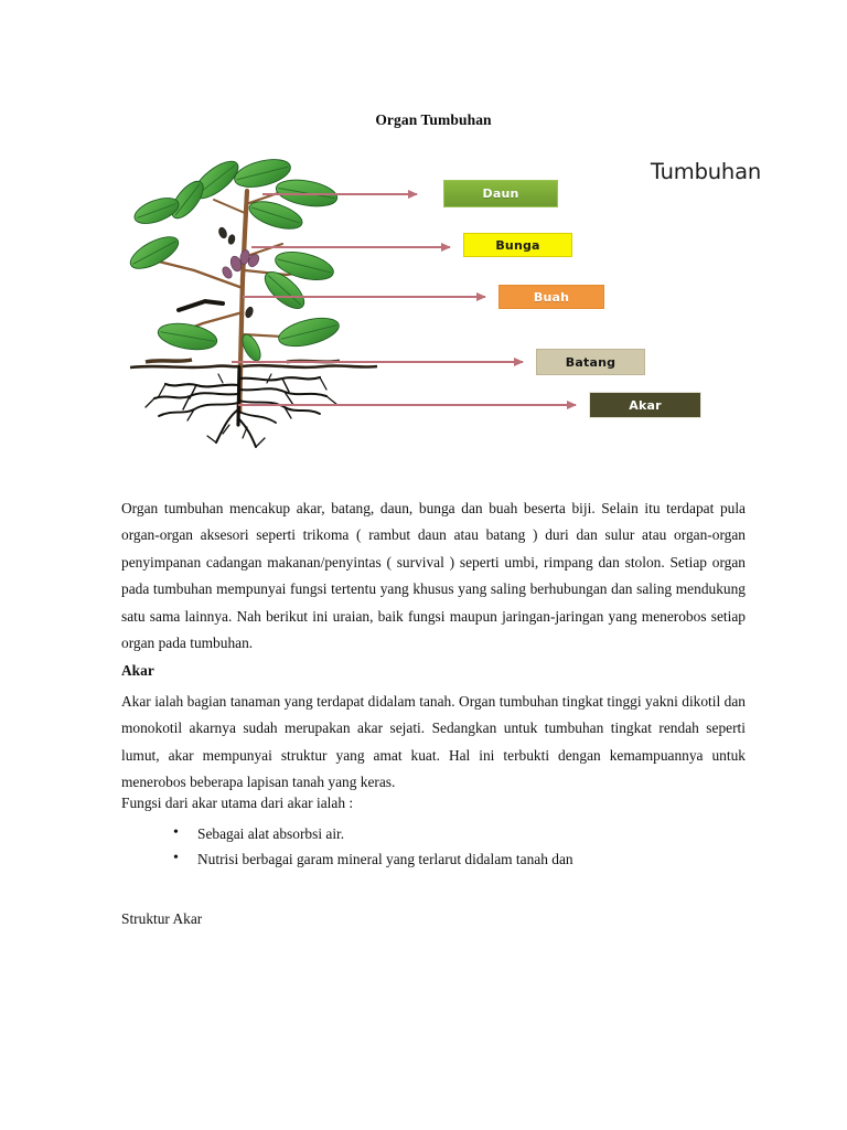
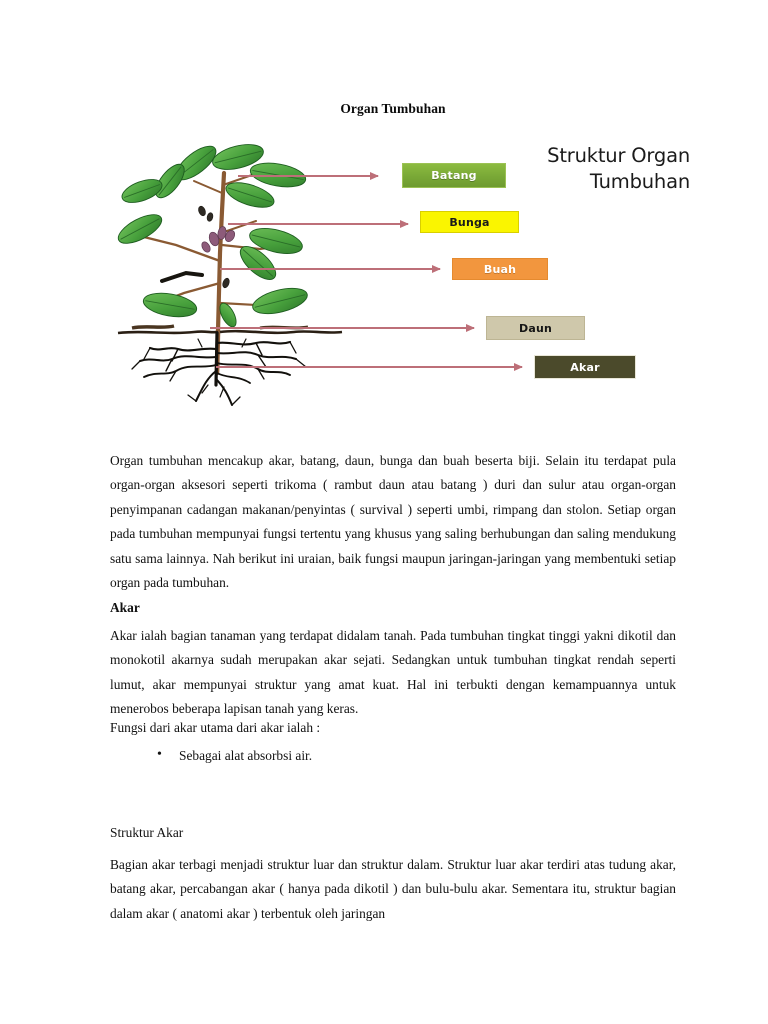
  Organ Tumbuhan
+ Struktur Organ
  Tumbuhan
- Daun
+ Batang
  Bunga
  Buah
- Batang
+ Daun
  Akar
- Organ tumbuhan mencakup akar, batang, daun, bunga dan buah beserta biji. Selain itu terdapat pula organ-organ aksesori seperti trikoma ( rambut daun atau batang ) duri dan sulur atau organ-organ penyimpanan cadangan makanan/penyintas ( survival ) seperti umbi, rimpang dan stolon. Setiap organ pada tumbuhan mempunyai fungsi tertentu yang khusus yang saling berhubungan dan saling mendukung satu sama lainnya. Nah berikut ini uraian, baik fungsi maupun jaringan-jaringan yang menerobos setiap organ pada tumbuhan.
+ Organ tumbuhan mencakup akar, batang, daun, bunga dan buah beserta biji. Selain itu terdapat pula organ-organ aksesori seperti trikoma ( rambut daun atau batang ) duri dan sulur atau organ-organ penyimpanan cadangan makanan/penyintas ( survival ) seperti umbi, rimpang dan stolon. Setiap organ pada tumbuhan mempunyai fungsi tertentu yang khusus yang saling berhubungan dan saling mendukung satu sama lainnya. Nah berikut ini uraian, baik fungsi maupun jaringan-jaringan yang membentuki setiap organ pada tumbuhan.
  Akar
- Akar ialah bagian tanaman yang terdapat didalam tanah. Organ tumbuhan tingkat tinggi yakni dikotil dan monokotil akarnya sudah merupakan akar sejati. Sedangkan untuk tumbuhan tingkat rendah seperti lumut, akar mempunyai struktur yang amat kuat. Hal ini terbukti dengan kemampuannya untuk menerobos beberapa lapisan tanah yang keras.
+ Akar ialah bagian tanaman yang terdapat didalam tanah. Pada tumbuhan tingkat tinggi yakni dikotil dan monokotil akarnya sudah merupakan akar sejati. Sedangkan untuk tumbuhan tingkat rendah seperti lumut, akar mempunyai struktur yang amat kuat. Hal ini terbukti dengan kemampuannya untuk menerobos beberapa lapisan tanah yang keras.
  Fungsi dari akar utama dari akar ialah :
  Sebagai alat absorbsi air.
- Nutrisi berbagai garam mineral yang terlarut didalam tanah dan
  Struktur Akar
+ Bagian akar terbagi menjadi struktur luar dan struktur dalam. Struktur luar akar terdiri atas tudung akar, batang akar, percabangan akar ( hanya pada dikotil ) dan bulu-bulu akar. Sementara itu, struktur bagian dalam akar ( anatomi akar ) terbentuk oleh jaringan
